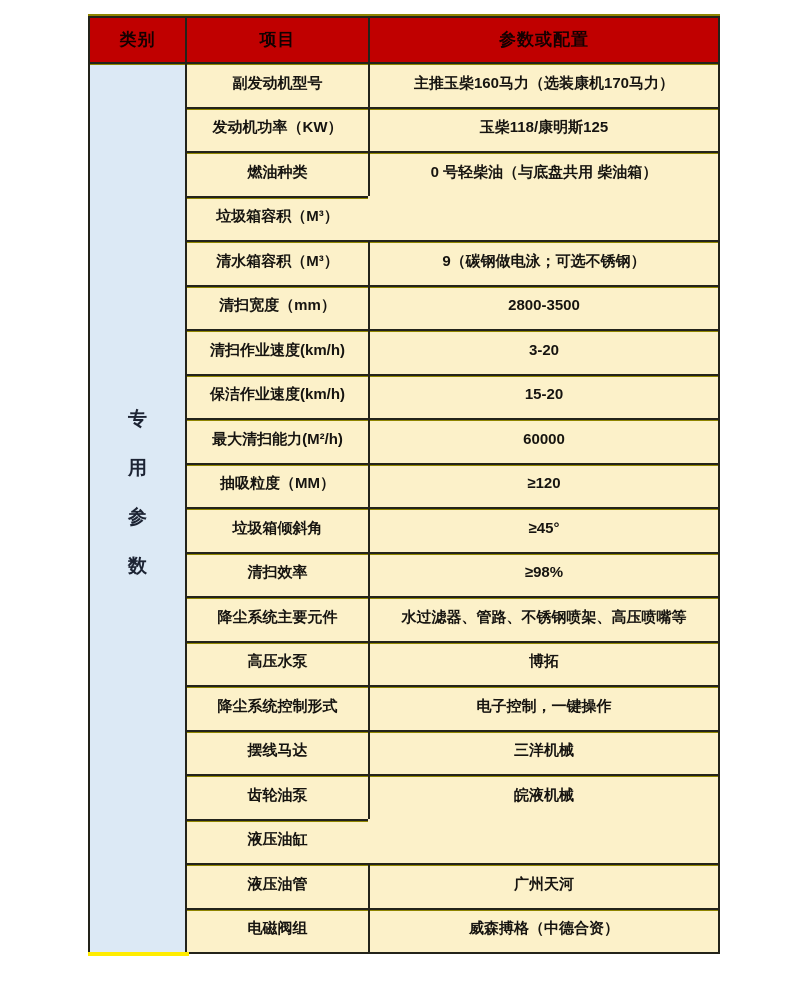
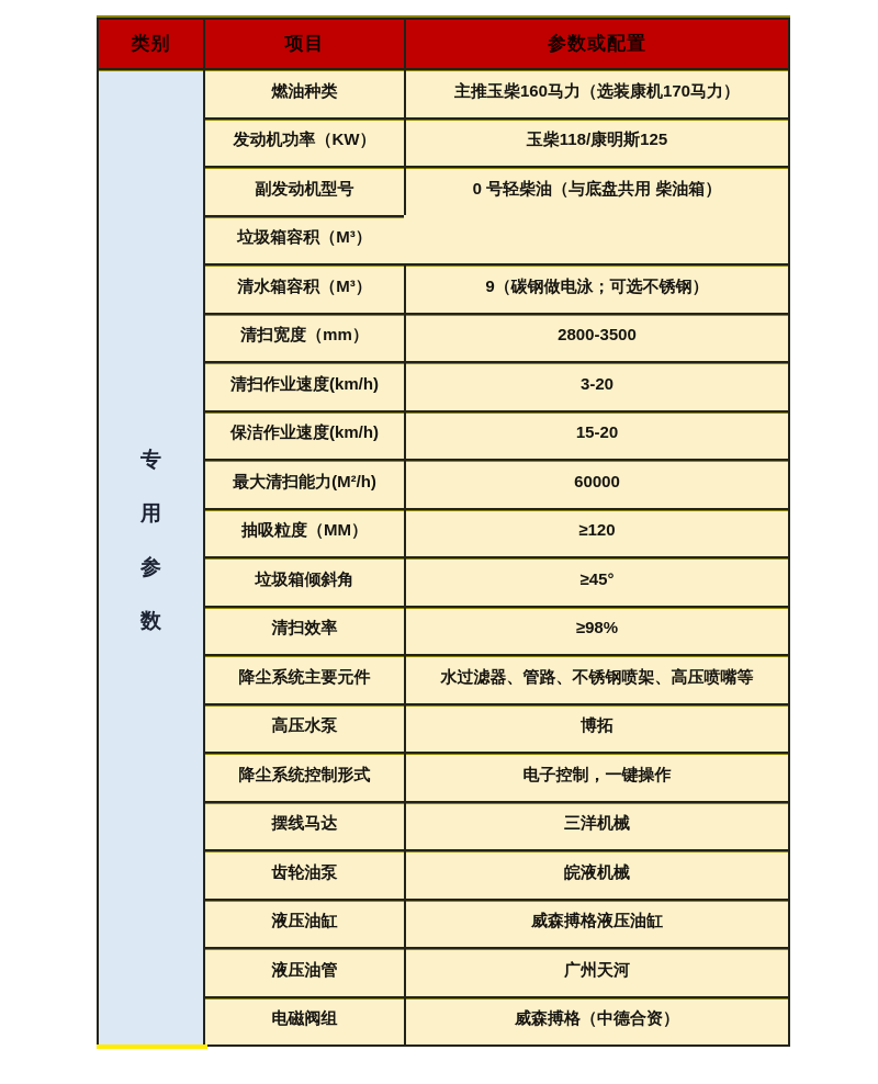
  类别
  项目
  参数或配置
  专
  用
  参
  数
- 副发动机型号
+ 燃油种类
  主推玉柴160马力（选装康机170马力）
  发动机功率（KW）
  玉柴118/康明斯125
- 燃油种类
+ 副发动机型号
  0 号轻柴油（与底盘共用 柴油箱）
  垃圾箱容积（M³）
  清水箱容积（M³）
  9（碳钢做电泳；可选不锈钢）
  清扫宽度（mm）
  2800-3500
  清扫作业速度(km/h)
  3-20
  保洁作业速度(km/h)
  15-20
  最大清扫能力(M²/h)
  60000
  抽吸粒度（MM）
  ≥120
  垃圾箱倾斜角
  ≥45°
  清扫效率
  ≥98%
  降尘系统主要元件
  水过滤器、管路、不锈钢喷架、高压喷嘴等
  高压水泵
  博拓
  降尘系统控制形式
  电子控制，一键操作
  摆线马达
  三洋机械
  齿轮油泵
  皖液机械
  液压油缸
+ 威森搏格液压油缸
  液压油管
  广州天河
  电磁阀组
  威森搏格（中德合资）
